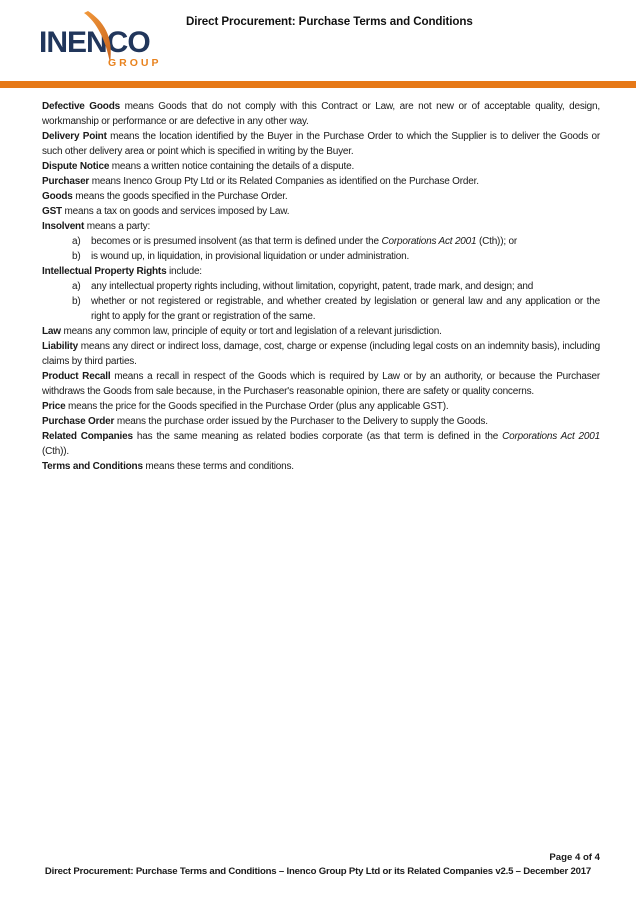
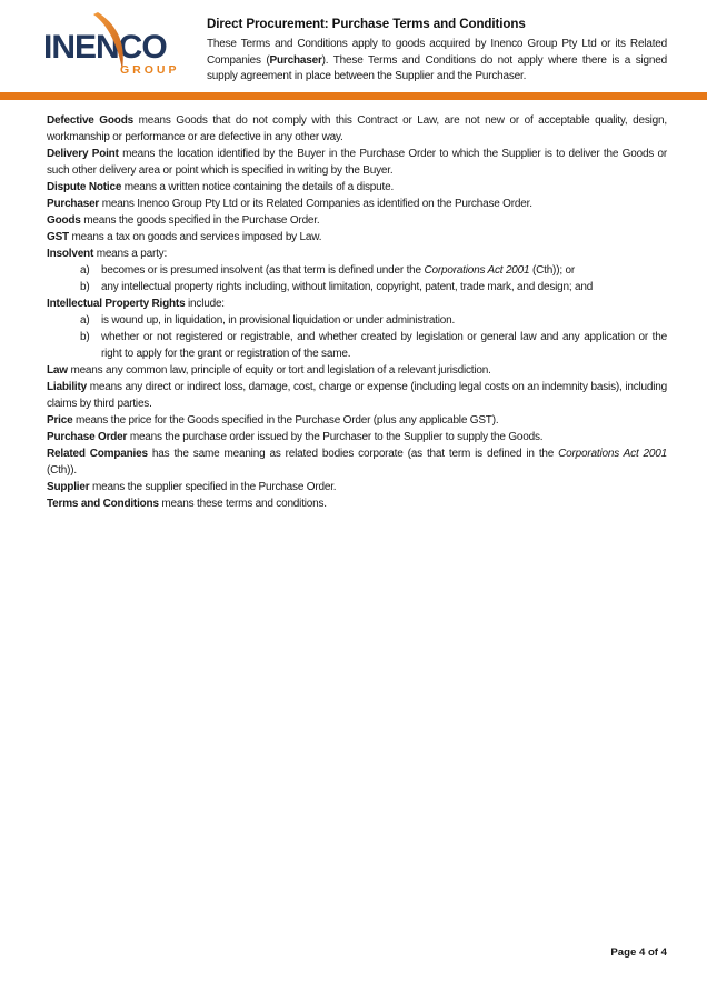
  INENCO
  GROUP
  Direct Procurement: Purchase Terms and Conditions
+ These Terms and Conditions apply to goods acquired by Inenco Group Pty Ltd or its Related Companies (Purchaser). These Terms and Conditions do not apply where there is a signed supply agreement in place between the Supplier and the Purchaser.
  Defective Goods means Goods that do not comply with this Contract or Law, are not new or of acceptable quality, design, workmanship or performance or are defective in any other way.
  Delivery Point means the location identified by the Buyer in the Purchase Order to which the Supplier is to deliver the Goods or such other delivery area or point which is specified in writing by the Buyer.
  Dispute Notice means a written notice containing the details of a dispute.
  Purchaser means Inenco Group Pty Ltd or its Related Companies as identified on the Purchase Order.
  Goods means the goods specified in the Purchase Order.
  GST means a tax on goods and services imposed by Law.
  Insolvent means a party:
  a)
  becomes or is presumed insolvent (as that term is defined under the Corporations Act 2001 (Cth)); or
  b)
- is wound up, in liquidation, in provisional liquidation or under administration.
+ any intellectual property rights including, without limitation, copyright, patent, trade mark, and design; and
  Intellectual Property Rights include:
  a)
- any intellectual property rights including, without limitation, copyright, patent, trade mark, and design; and
+ is wound up, in liquidation, in provisional liquidation or under administration.
  b)
  whether or not registered or registrable, and whether created by legislation or general law and any application or the right to apply for the grant or registration of the same.
  Law means any common law, principle of equity or tort and legislation of a relevant jurisdiction.
  Liability means any direct or indirect loss, damage, cost, charge or expense (including legal costs on an indemnity basis), including claims by third parties.
- Product Recall means a recall in respect of the Goods which is required by Law or by an authority, or because the Purchaser withdraws the Goods from sale because, in the Purchaser's reasonable opinion, there are safety or quality concerns.
  Price means the price for the Goods specified in the Purchase Order (plus any applicable GST).
- Purchase Order means the purchase order issued by the Purchaser to the Delivery to supply the Goods.
+ Purchase Order means the purchase order issued by the Purchaser to the Supplier to supply the Goods.
  Related Companies has the same meaning as related bodies corporate (as that term is defined in the Corporations Act 2001 (Cth)).
+ Supplier means the supplier specified in the Purchase Order.
  Terms and Conditions means these terms and conditions.
  Page 4 of 4
- Direct Procurement: Purchase Terms and Conditions – Inenco Group Pty Ltd or its Related Companies v2.5 – December 2017
